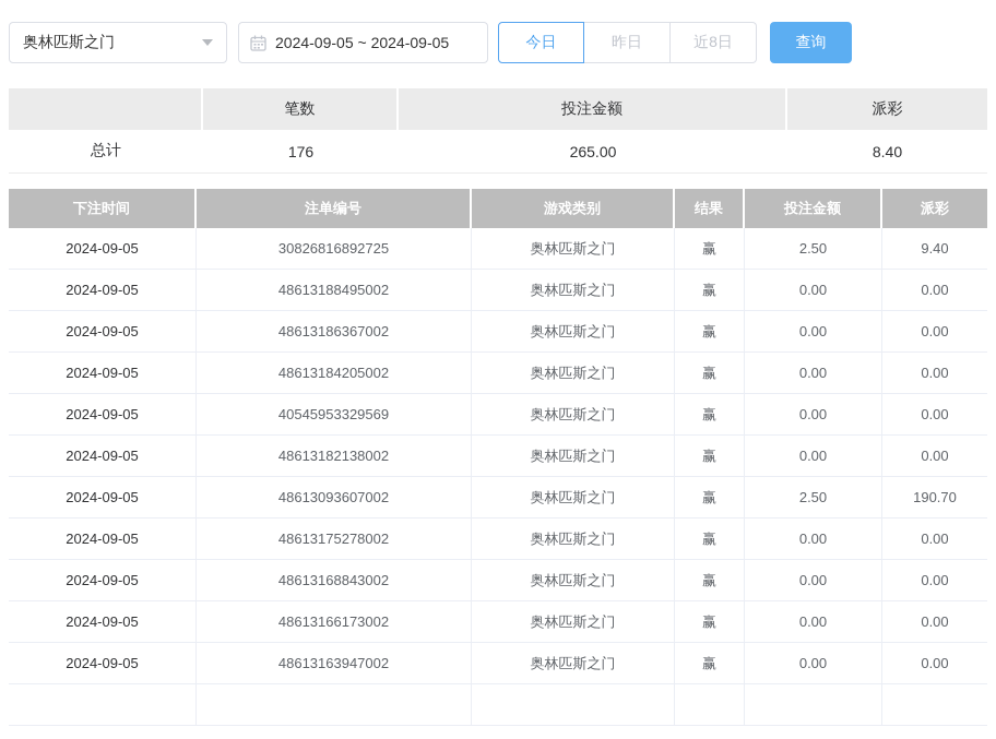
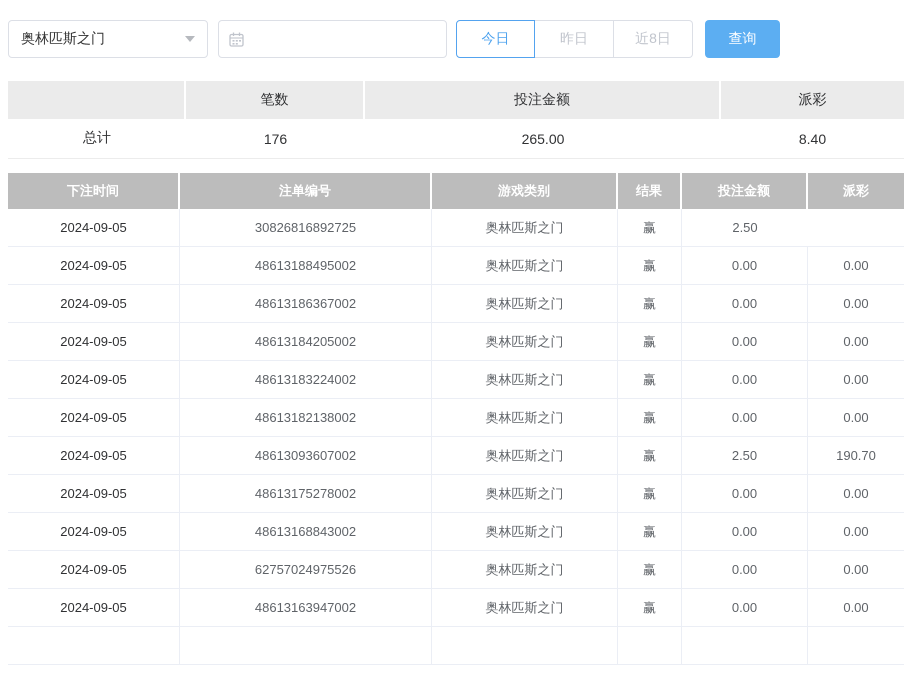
  奥林匹斯之门
- 2024-09-05 ~ 2024-09-05
  今日
  昨日
  近8日
  查询
  笔数
  投注金额
  派彩
  总计
  176
  265.00
  8.40
  下注时间
  注单编号
  游戏类别
  结果
  投注金额
  派彩
  2024-09-05
  30826816892725
  奥林匹斯之门
  赢
  2.50
- 9.40
  2024-09-05
  48613188495002
  奥林匹斯之门
  赢
  0.00
  0.00
  2024-09-05
  48613186367002
  奥林匹斯之门
  赢
  0.00
  0.00
  2024-09-05
  48613184205002
  奥林匹斯之门
  赢
  0.00
  0.00
  2024-09-05
- 40545953329569
+ 48613183224002
  奥林匹斯之门
  赢
  0.00
  0.00
  2024-09-05
  48613182138002
  奥林匹斯之门
  赢
  0.00
  0.00
  2024-09-05
  48613093607002
  奥林匹斯之门
  赢
  2.50
  190.70
  2024-09-05
  48613175278002
  奥林匹斯之门
  赢
  0.00
  0.00
  2024-09-05
  48613168843002
  奥林匹斯之门
  赢
  0.00
  0.00
  2024-09-05
- 48613166173002
+ 62757024975526
  奥林匹斯之门
  赢
  0.00
  0.00
  2024-09-05
  48613163947002
  奥林匹斯之门
  赢
  0.00
  0.00
